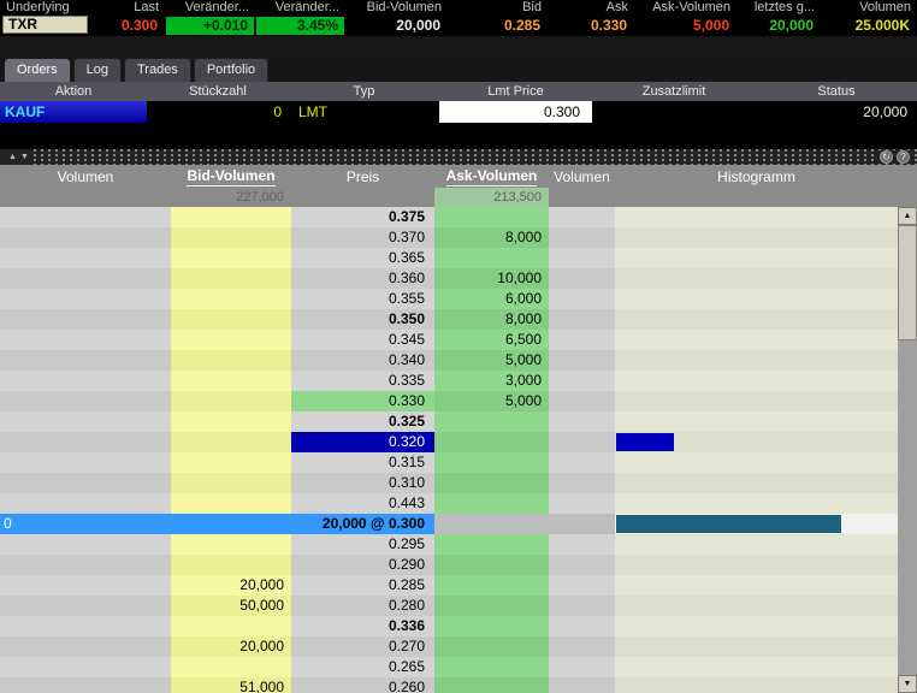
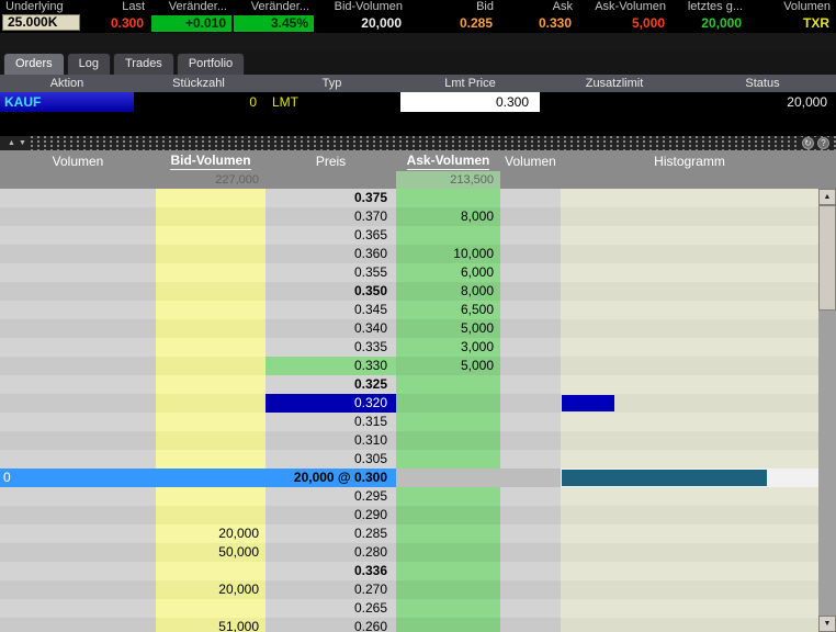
  Underlying
- TXR
+ 25.000K
  Last
  0.300
  Veränder...
  +0.010
  Veränder...
  3.45%
  Bid-Volumen
  20,000
  Bid
  0.285
  Ask
  0.330
  Ask-Volumen
  5,000
  letztes g...
  20,000
  Volumen
- 25.000K
+ TXR
  Orders
  Log
  Trades
  Portfolio
  Aktion
  Stückzahl
  Typ
  Lmt Price
  Zusatzlimit
  Status
  KAUF
  0
  LMT
  0.300
  20,000
  ↻
  ?
  Volumen
  Bid-Volumen
  Preis
  Ask-Volumen
  Volumen
  Histogramm
  227,000
  213,500
  0.375
  0.370
  8,000
  0.365
  0.360
  10,000
  0.355
  6,000
  0.350
  8,000
  0.345
  6,500
  0.340
  5,000
  0.335
  3,000
  0.330
  5,000
  0.325
  0.320
  0.315
  0.310
- 0.443
+ 0.305
  0
  20,000 @ 0.300
  0.295
  0.290
  20,000
  0.285
  50,000
  0.280
  0.336
  20,000
  0.270
  0.265
  51,000
  0.260
